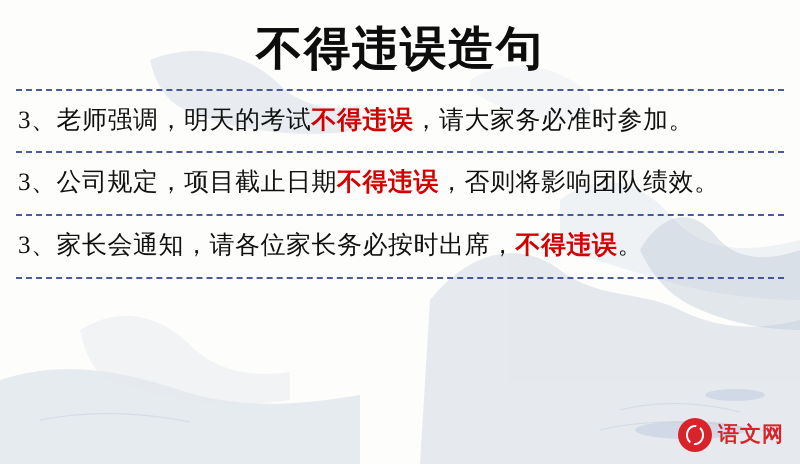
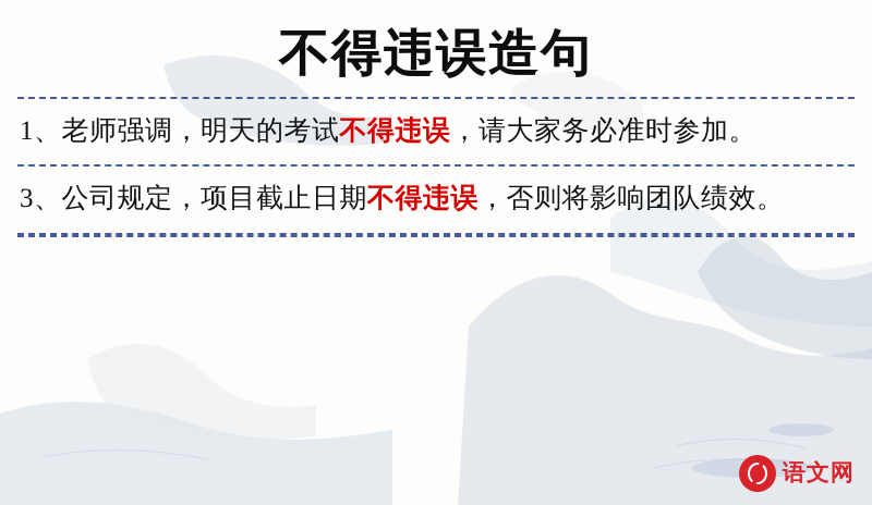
  不得违误造句
- 3、老师强调，明天的考试不得违误，请大家务必准时参加。
+ 1、老师强调，明天的考试不得违误，请大家务必准时参加。
  3、公司规定，项目截止日期不得违误，否则将影响团队绩效。
- 3、家长会通知，请各位家长务必按时出席，不得违误。
  语文网
